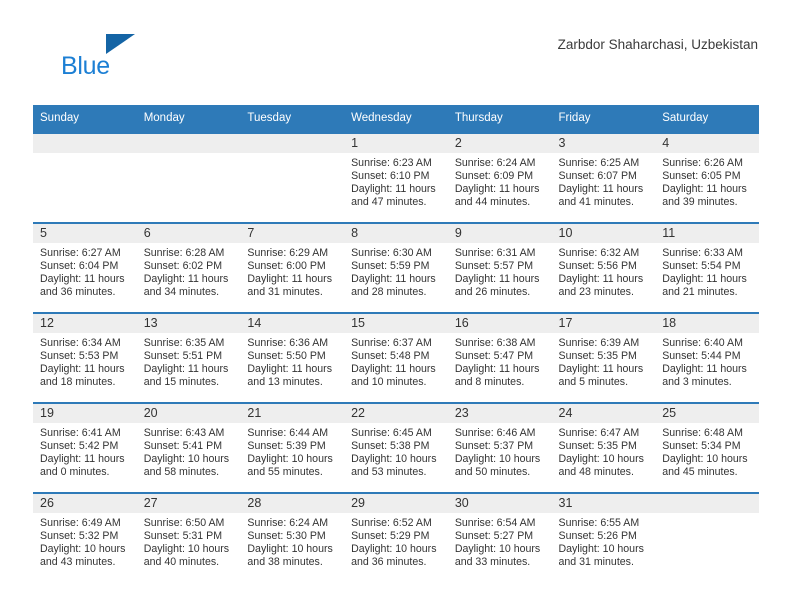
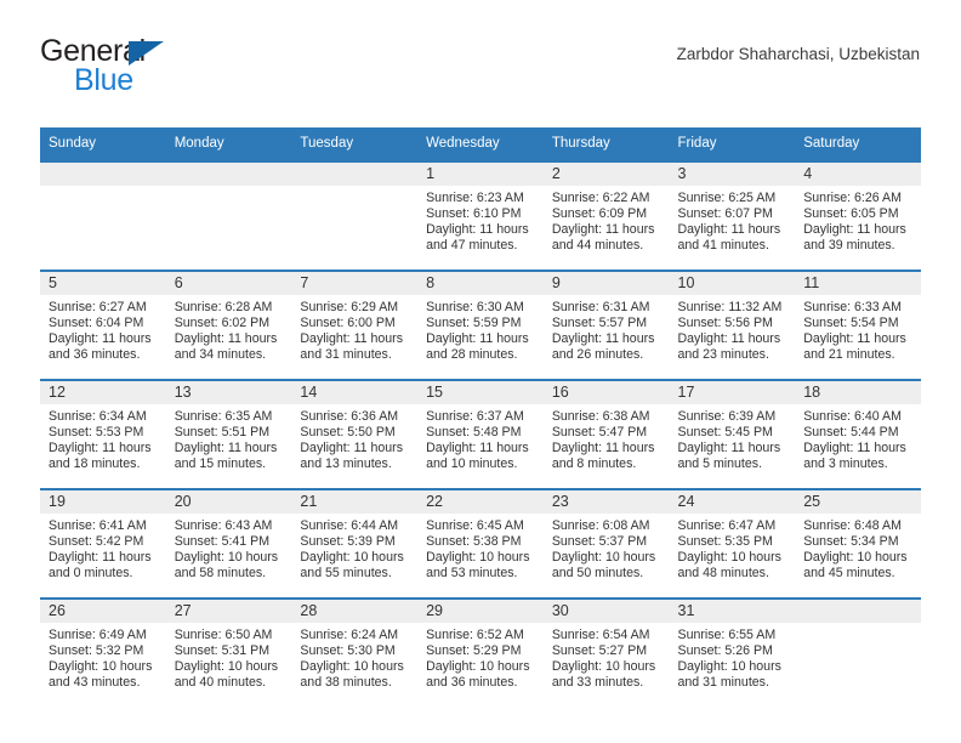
+ General
  Blue
  Zarbdor Shaharchasi, Uzbekistan
  Sunday	Monday	Tuesday	Wednesday	Thursday	Friday	Saturday
- 			1Sunrise: 6:23 AMSunset: 6:10 PMDaylight: 11 hoursand 47 minutes.	2Sunrise: 6:24 AMSunset: 6:09 PMDaylight: 11 hoursand 44 minutes.	3Sunrise: 6:25 AMSunset: 6:07 PMDaylight: 11 hoursand 41 minutes.	4Sunrise: 6:26 AMSunset: 6:05 PMDaylight: 11 hoursand 39 minutes.
+ 			1Sunrise: 6:23 AMSunset: 6:10 PMDaylight: 11 hoursand 47 minutes.	2Sunrise: 6:22 AMSunset: 6:09 PMDaylight: 11 hoursand 44 minutes.	3Sunrise: 6:25 AMSunset: 6:07 PMDaylight: 11 hoursand 41 minutes.	4Sunrise: 6:26 AMSunset: 6:05 PMDaylight: 11 hoursand 39 minutes.
- 5Sunrise: 6:27 AMSunset: 6:04 PMDaylight: 11 hoursand 36 minutes.	6Sunrise: 6:28 AMSunset: 6:02 PMDaylight: 11 hoursand 34 minutes.	7Sunrise: 6:29 AMSunset: 6:00 PMDaylight: 11 hoursand 31 minutes.	8Sunrise: 6:30 AMSunset: 5:59 PMDaylight: 11 hoursand 28 minutes.	9Sunrise: 6:31 AMSunset: 5:57 PMDaylight: 11 hoursand 26 minutes.	10Sunrise: 6:32 AMSunset: 5:56 PMDaylight: 11 hoursand 23 minutes.	11Sunrise: 6:33 AMSunset: 5:54 PMDaylight: 11 hoursand 21 minutes.
+ 5Sunrise: 6:27 AMSunset: 6:04 PMDaylight: 11 hoursand 36 minutes.	6Sunrise: 6:28 AMSunset: 6:02 PMDaylight: 11 hoursand 34 minutes.	7Sunrise: 6:29 AMSunset: 6:00 PMDaylight: 11 hoursand 31 minutes.	8Sunrise: 6:30 AMSunset: 5:59 PMDaylight: 11 hoursand 28 minutes.	9Sunrise: 6:31 AMSunset: 5:57 PMDaylight: 11 hoursand 26 minutes.	10Sunrise: 11:32 AMSunset: 5:56 PMDaylight: 11 hoursand 23 minutes.	11Sunrise: 6:33 AMSunset: 5:54 PMDaylight: 11 hoursand 21 minutes.
- 12Sunrise: 6:34 AMSunset: 5:53 PMDaylight: 11 hoursand 18 minutes.	13Sunrise: 6:35 AMSunset: 5:51 PMDaylight: 11 hoursand 15 minutes.	14Sunrise: 6:36 AMSunset: 5:50 PMDaylight: 11 hoursand 13 minutes.	15Sunrise: 6:37 AMSunset: 5:48 PMDaylight: 11 hoursand 10 minutes.	16Sunrise: 6:38 AMSunset: 5:47 PMDaylight: 11 hoursand 8 minutes.	17Sunrise: 6:39 AMSunset: 5:35 PMDaylight: 11 hoursand 5 minutes.	18Sunrise: 6:40 AMSunset: 5:44 PMDaylight: 11 hoursand 3 minutes.
+ 12Sunrise: 6:34 AMSunset: 5:53 PMDaylight: 11 hoursand 18 minutes.	13Sunrise: 6:35 AMSunset: 5:51 PMDaylight: 11 hoursand 15 minutes.	14Sunrise: 6:36 AMSunset: 5:50 PMDaylight: 11 hoursand 13 minutes.	15Sunrise: 6:37 AMSunset: 5:48 PMDaylight: 11 hoursand 10 minutes.	16Sunrise: 6:38 AMSunset: 5:47 PMDaylight: 11 hoursand 8 minutes.	17Sunrise: 6:39 AMSunset: 5:45 PMDaylight: 11 hoursand 5 minutes.	18Sunrise: 6:40 AMSunset: 5:44 PMDaylight: 11 hoursand 3 minutes.
- 19Sunrise: 6:41 AMSunset: 5:42 PMDaylight: 11 hoursand 0 minutes.	20Sunrise: 6:43 AMSunset: 5:41 PMDaylight: 10 hoursand 58 minutes.	21Sunrise: 6:44 AMSunset: 5:39 PMDaylight: 10 hoursand 55 minutes.	22Sunrise: 6:45 AMSunset: 5:38 PMDaylight: 10 hoursand 53 minutes.	23Sunrise: 6:46 AMSunset: 5:37 PMDaylight: 10 hoursand 50 minutes.	24Sunrise: 6:47 AMSunset: 5:35 PMDaylight: 10 hoursand 48 minutes.	25Sunrise: 6:48 AMSunset: 5:34 PMDaylight: 10 hoursand 45 minutes.
+ 19Sunrise: 6:41 AMSunset: 5:42 PMDaylight: 11 hoursand 0 minutes.	20Sunrise: 6:43 AMSunset: 5:41 PMDaylight: 10 hoursand 58 minutes.	21Sunrise: 6:44 AMSunset: 5:39 PMDaylight: 10 hoursand 55 minutes.	22Sunrise: 6:45 AMSunset: 5:38 PMDaylight: 10 hoursand 53 minutes.	23Sunrise: 6:08 AMSunset: 5:37 PMDaylight: 10 hoursand 50 minutes.	24Sunrise: 6:47 AMSunset: 5:35 PMDaylight: 10 hoursand 48 minutes.	25Sunrise: 6:48 AMSunset: 5:34 PMDaylight: 10 hoursand 45 minutes.
  26Sunrise: 6:49 AMSunset: 5:32 PMDaylight: 10 hoursand 43 minutes.	27Sunrise: 6:50 AMSunset: 5:31 PMDaylight: 10 hoursand 40 minutes.	28Sunrise: 6:24 AMSunset: 5:30 PMDaylight: 10 hoursand 38 minutes.	29Sunrise: 6:52 AMSunset: 5:29 PMDaylight: 10 hoursand 36 minutes.	30Sunrise: 6:54 AMSunset: 5:27 PMDaylight: 10 hoursand 33 minutes.	31Sunrise: 6:55 AMSunset: 5:26 PMDaylight: 10 hoursand 31 minutes.
